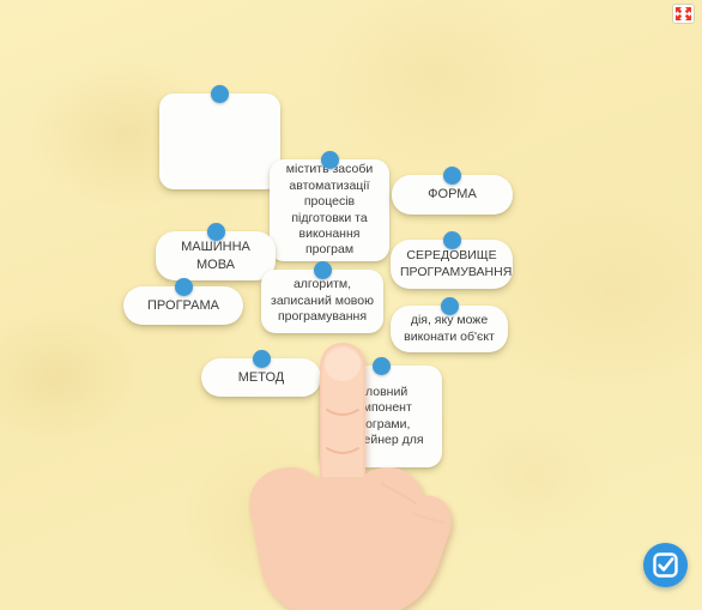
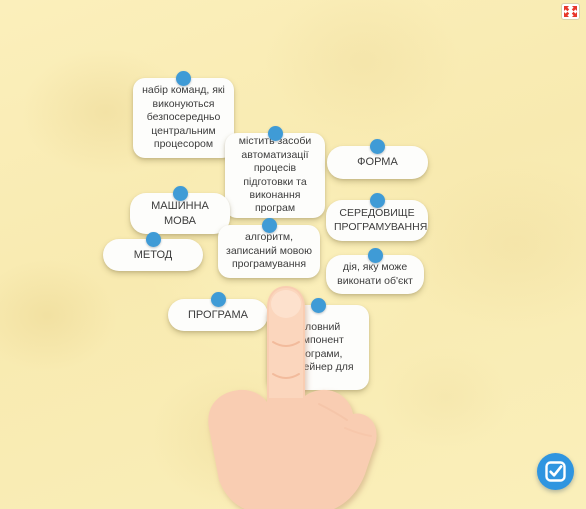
+ набір команд, які
+ виконуються
+ безпосередньо
+ центральним
+ процесором
  містить засоби
  автоматизації
  процесів
  підготовки та
  виконання
  програм
  ФОРМА
  МАШИННА
  МОВА
  СЕРЕДОВИЩЕ
  ПРОГРАМУВАННЯ
  алгоритм,
  записаний мовою
  програмування
- ПРОГРАМА
+ МЕТОД
  дія, яку може
  виконати об'єкт
- МЕТОД
+ ПРОГРАМА
  ловний
  мпонент
  ограми,
